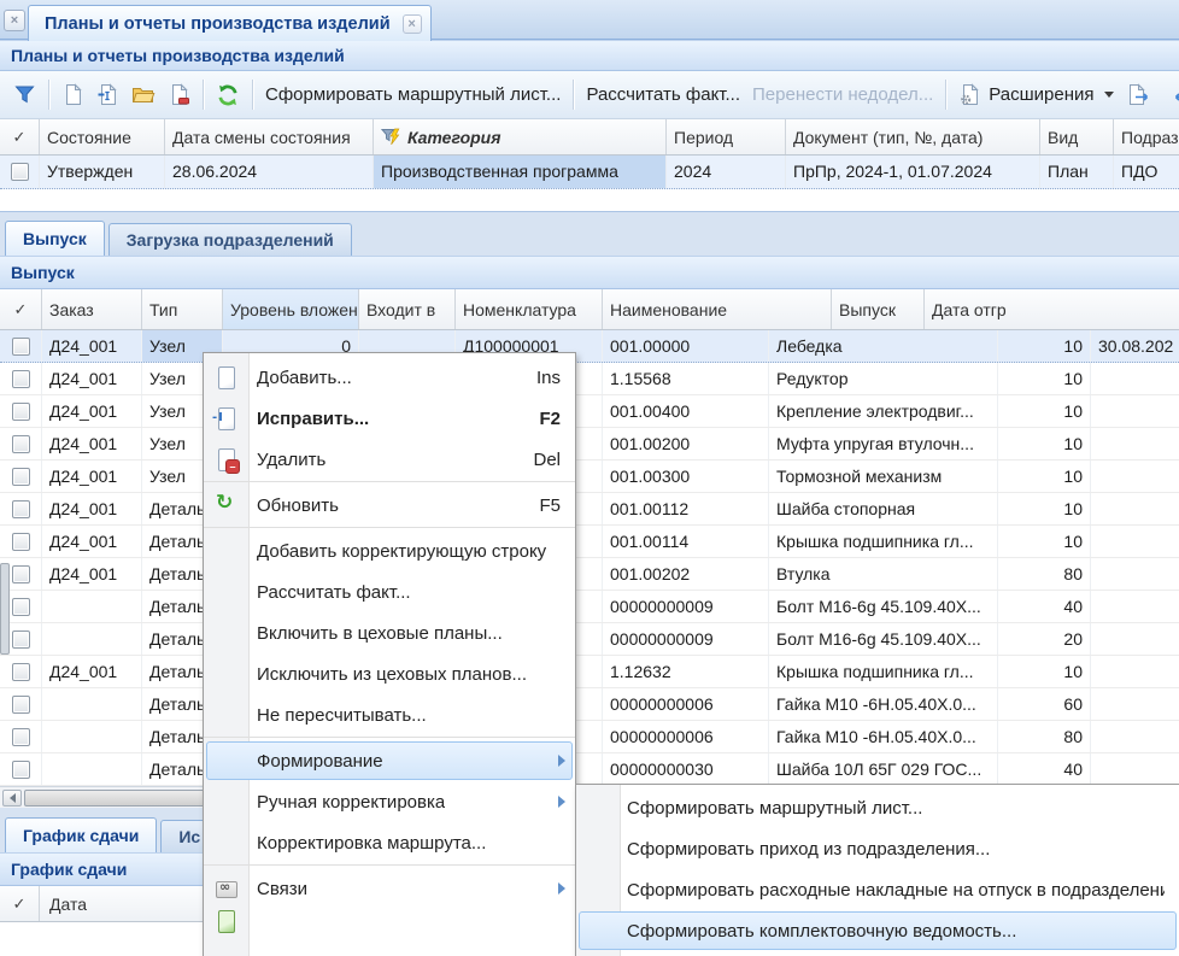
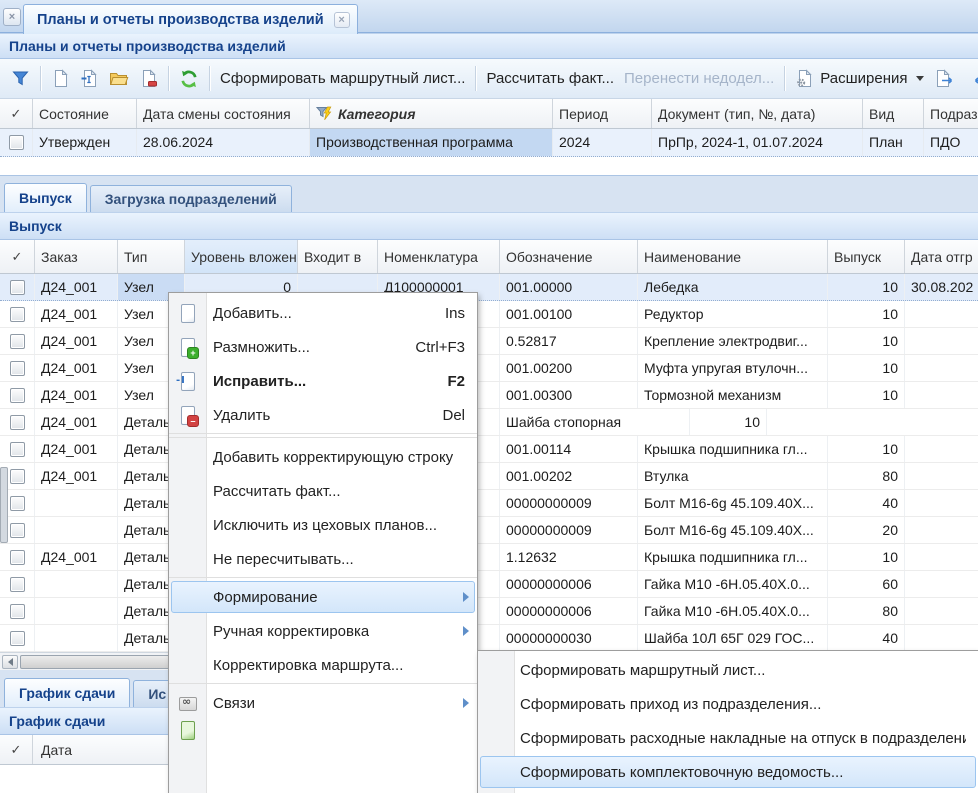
  ×
  Планы и отчеты производства изделий
  ×
  Планы и отчеты производства изделий
  Сформировать маршрутный лист...
  Рассчитать факт...
  Перенести недодел...
  Расширения
  ✓
  Состояние
  Дата смены состояния
  Категория
  Период
  Документ (тип, №, дата)
  Вид
  Подраз
  Утвержден
  28.06.2024
  Производственная программа
  2024
  ПрПр, 2024-1, 01.07.2024
  План
  ПДО
  Выпуск
  Загрузка подразделений
  Выпуск
  ✓
  Заказ
  Тип
  Уровень вложен
  Входит в
  Номенклатура
+ Обозначение
  Наименование
  Выпуск
  Дата отгр
  Д24_001
  Узел
  0
  Д100000001
  001.00000
  Лебедка
  10
  30.08.202
  Д24_001
  Узел
- 1.15568
+ 001.00100
  Редуктор
  10
  Д24_001
  Узел
- 001.00400
+ 0.52817
  Крепление электродвиг...
  10
  Д24_001
  Узел
  001.00200
  Муфта упругая втулочн...
  10
  Д24_001
  Узел
  001.00300
  Тормозной механизм
  10
  Д24_001
  Деталь
- 001.00112
  Шайба стопорная
  10
  Д24_001
  Деталь
  001.00114
  Крышка подшипника гл...
  10
  Д24_001
  Деталь
  001.00202
  Втулка
  80
  Деталь
  00000000009
  Болт М16-6g 45.109.40Х...
  40
  Деталь
  00000000009
  Болт М16-6g 45.109.40Х...
  20
  Д24_001
  Деталь
  1.12632
  Крышка подшипника гл...
  10
  Деталь
  00000000006
  Гайка М10 -6Н.05.40Х.0...
  60
  Деталь
  00000000006
  Гайка М10 -6Н.05.40Х.0...
  80
  Деталь
  00000000030
  Шайба 10Л 65Г 029 ГОС...
  40
  График сдачи
  Ис
  График сдачи
  ✓
  Дата
  Добавить...
  Ins
+ Размножить...
+ Ctrl+F3
  Исправить...
  F2
  Удалить
  Del
- Обновить
- F5
  Добавить корректирующую строку
  Рассчитать факт...
- Включить в цеховые планы...
  Исключить из цеховых планов...
  Не пересчитывать...
  Формирование
  Ручная корректировка
  Корректировка маршрута...
  Связи
  Сформировать маршрутный лист...
  Сформировать приход из подразделения...
  Сформировать расходные накладные на отпуск в подразделен
  Сформировать комплектовочную ведомость...
